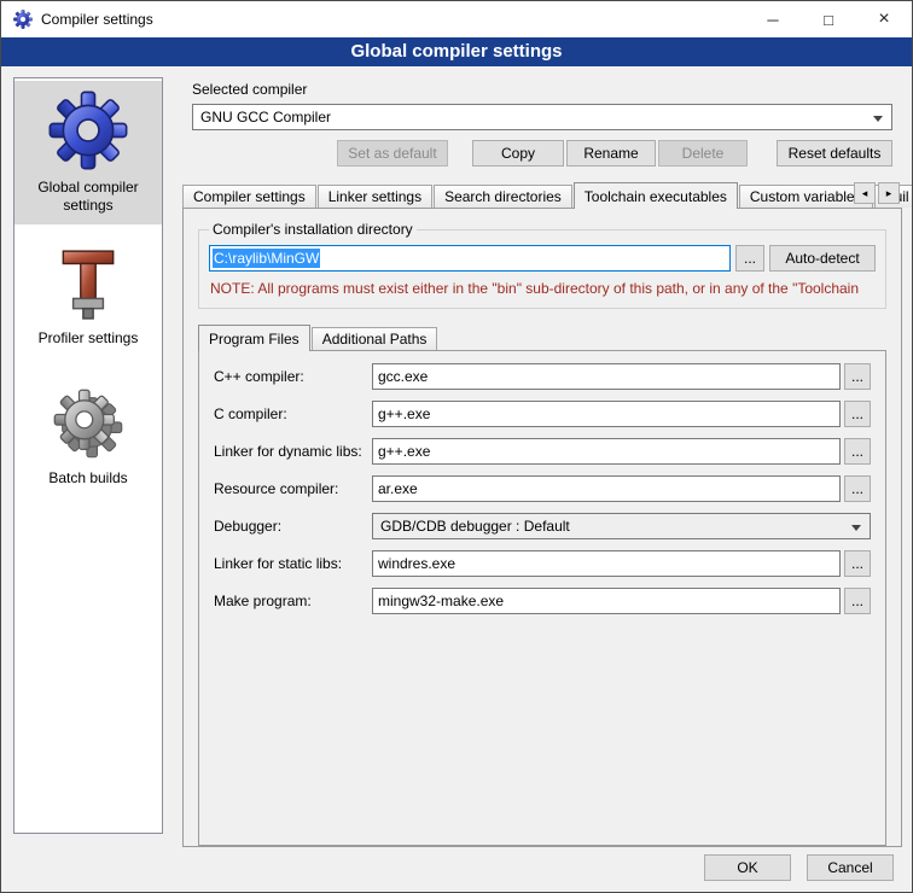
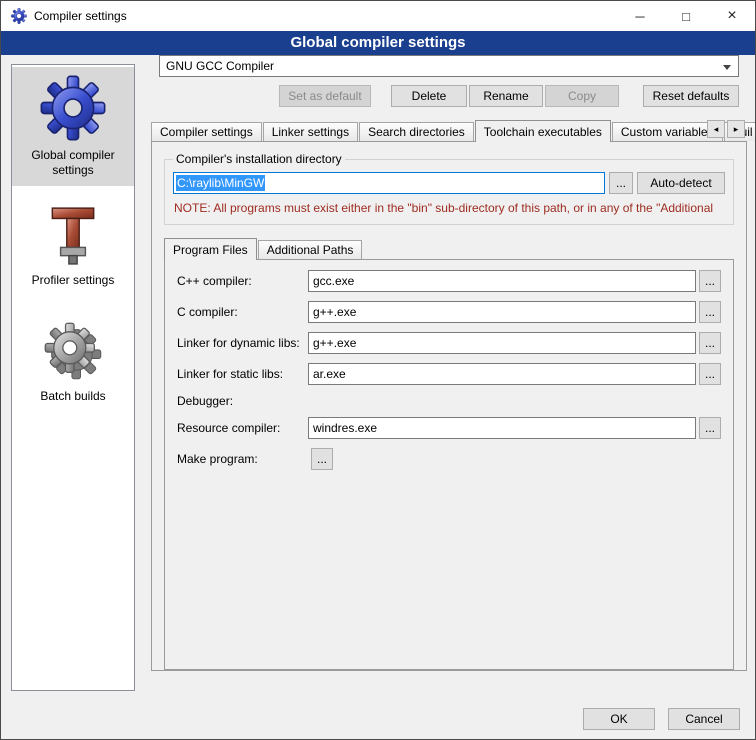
  Compiler settings
  ─
  □
  ×
  Global compiler settings
  Global compiler settings
  Profiler settings
  Batch builds
- Selected compiler
  GNU GCC Compiler
  Set as default
- Copy
+ Delete
  Rename
- Delete
+ Copy
  Reset defaults
  Compiler settings
  Linker settings
  Search directories
  Toolchain executables
  Custom variable
  ◂
  ▸
  Compiler's installation directory
  C:\raylib\MinGW
  ...
  Auto-detect
- NOTE: All programs must exist either in the "bin" sub-directory of this path, or in any of the "Toolchain
+ NOTE: All programs must exist either in the "bin" sub-directory of this path, or in any of the "Additional
  Program Files
  Additional Paths
  C++ compiler:
  gcc.exe
  ...
  C compiler:
  g++.exe
  ...
  Linker for dynamic libs:
  g++.exe
  ...
- Resource compiler:
+ Linker for static libs:
  ar.exe
  ...
  Debugger:
- GDB/CDB debugger : Default
- Linker for static libs:
+ Resource compiler:
  windres.exe
  ...
  Make program:
- mingw32-make.exe
  ...
  OK
  Cancel
